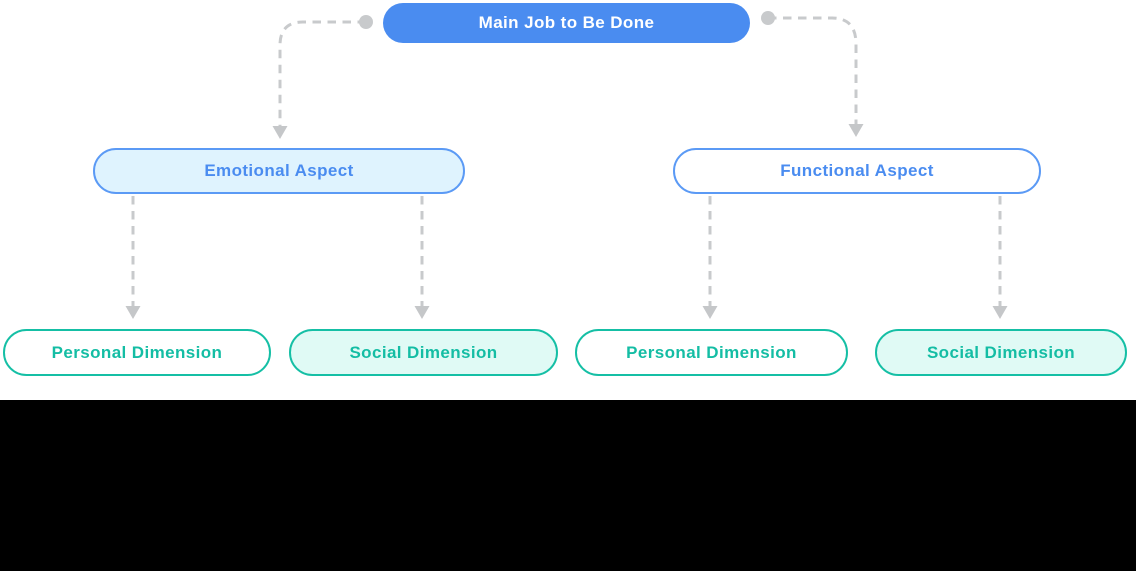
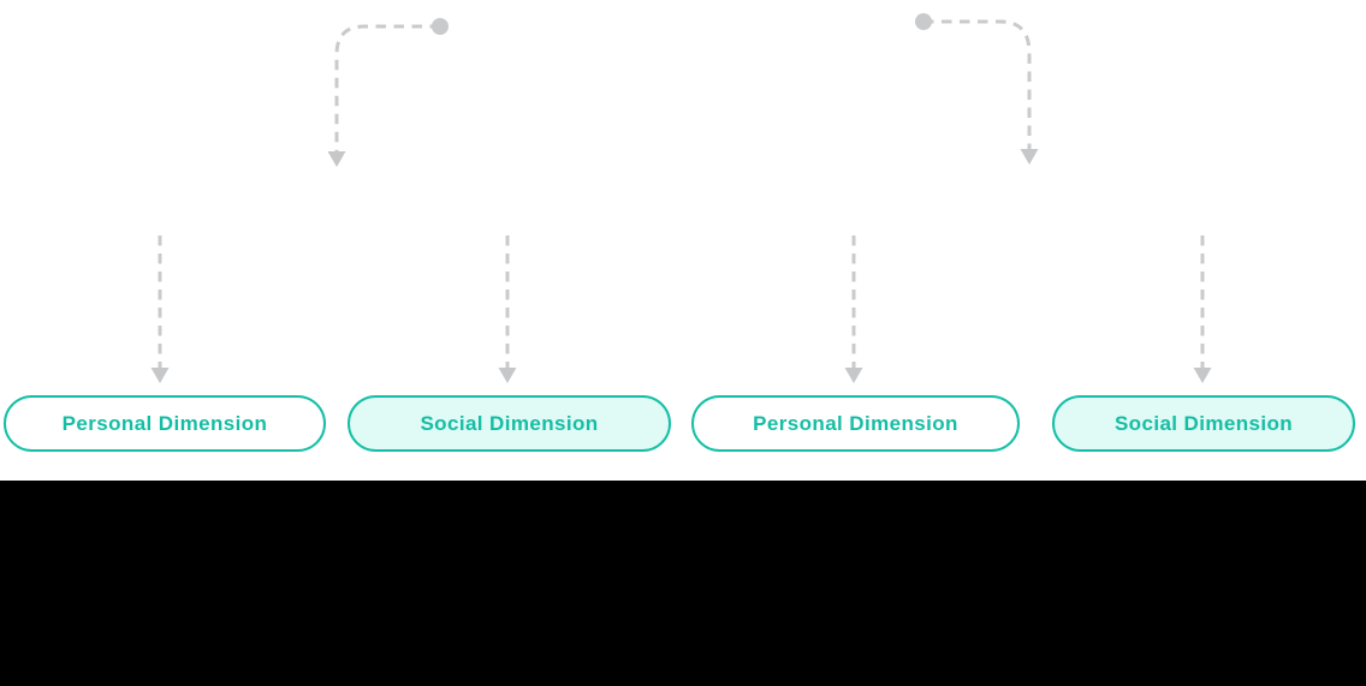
- Main Job to Be Done
- Emotional Aspect
- Functional Aspect
  Personal Dimension
  Social Dimension
  Personal Dimension
  Social Dimension
